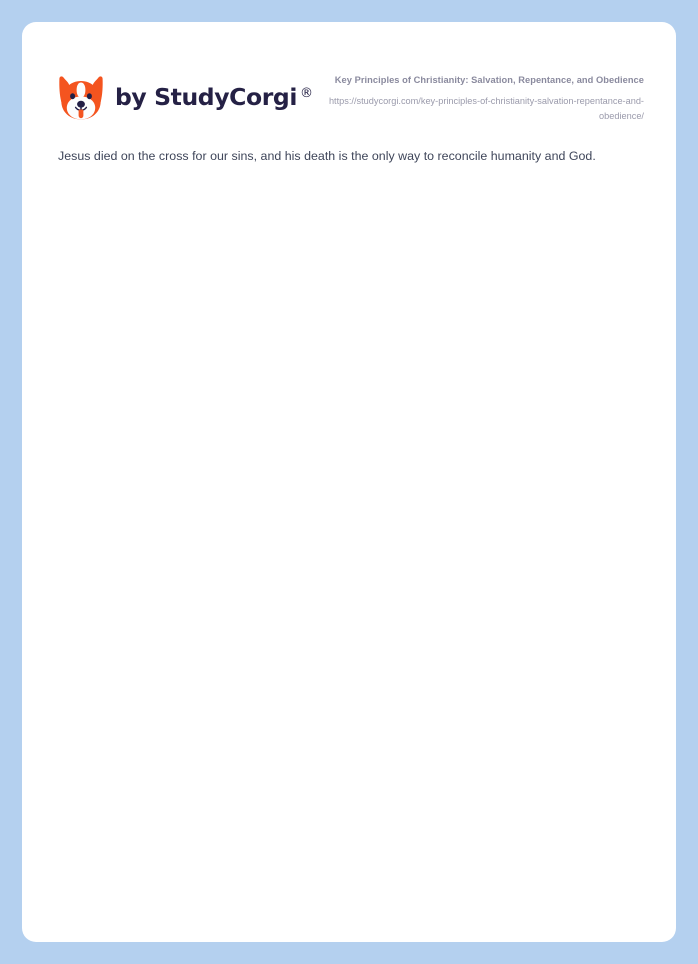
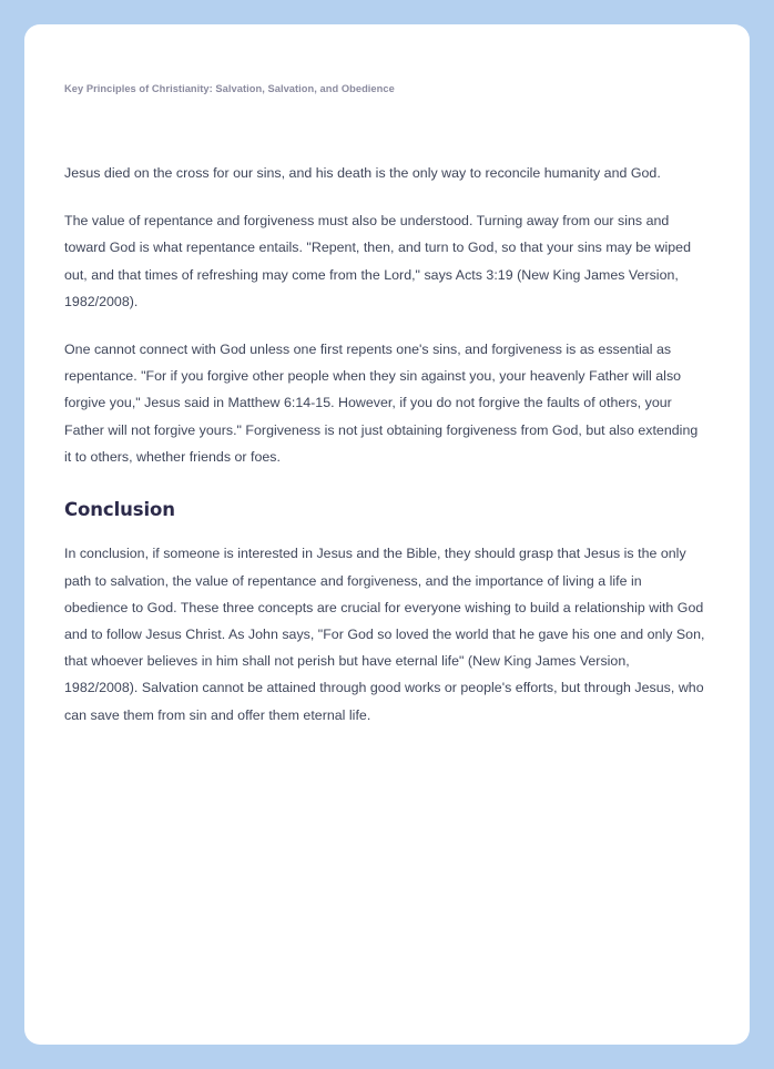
- by StudyCorgi
- ®
- Key Principles of Christianity: Salvation, Repentance, and Obedience
+ Key Principles of Christianity: Salvation, Salvation, and Obedience
- https://studycorgi.com/key-principles-of-christianity-salvation-repentance-and-obedience/
  Jesus died on the cross for our sins, and his death is the only way to reconcile humanity and God.
+ The value of repentance and forgiveness must also be understood. Turning away from our sins and toward God is what repentance entails. "Repent, then, and turn to God, so that your sins may be wiped out, and that times of refreshing may come from the Lord," says Acts 3:19 (New King James Version, 1982/2008).
+ One cannot connect with God unless one first repents one's sins, and forgiveness is as essential as repentance. "For if you forgive other people when they sin against you, your heavenly Father will also forgive you," Jesus said in Matthew 6:14-15. However, if you do not forgive the faults of others, your Father will not forgive yours." Forgiveness is not just obtaining forgiveness from God, but also extending it to others, whether friends or foes.
+ Conclusion
+ In conclusion, if someone is interested in Jesus and the Bible, they should grasp that Jesus is the only path to salvation, the value of repentance and forgiveness, and the importance of living a life in obedience to God. These three concepts are crucial for everyone wishing to build a relationship with God and to follow Jesus Christ. As John says, "For God so loved the world that he gave his one and only Son, that whoever believes in him shall not perish but have eternal life" (New King James Version, 1982/2008). Salvation cannot be attained through good works or people's efforts, but through Jesus, who can save them from sin and offer them eternal life.
